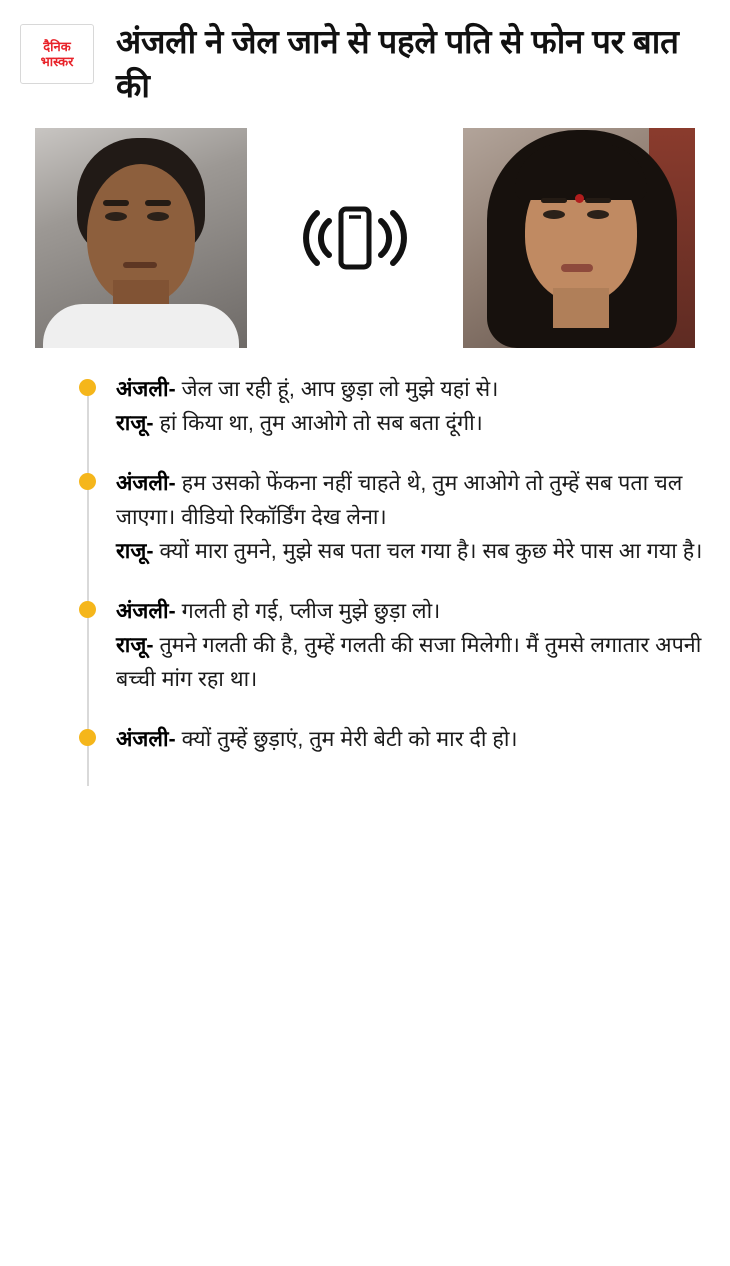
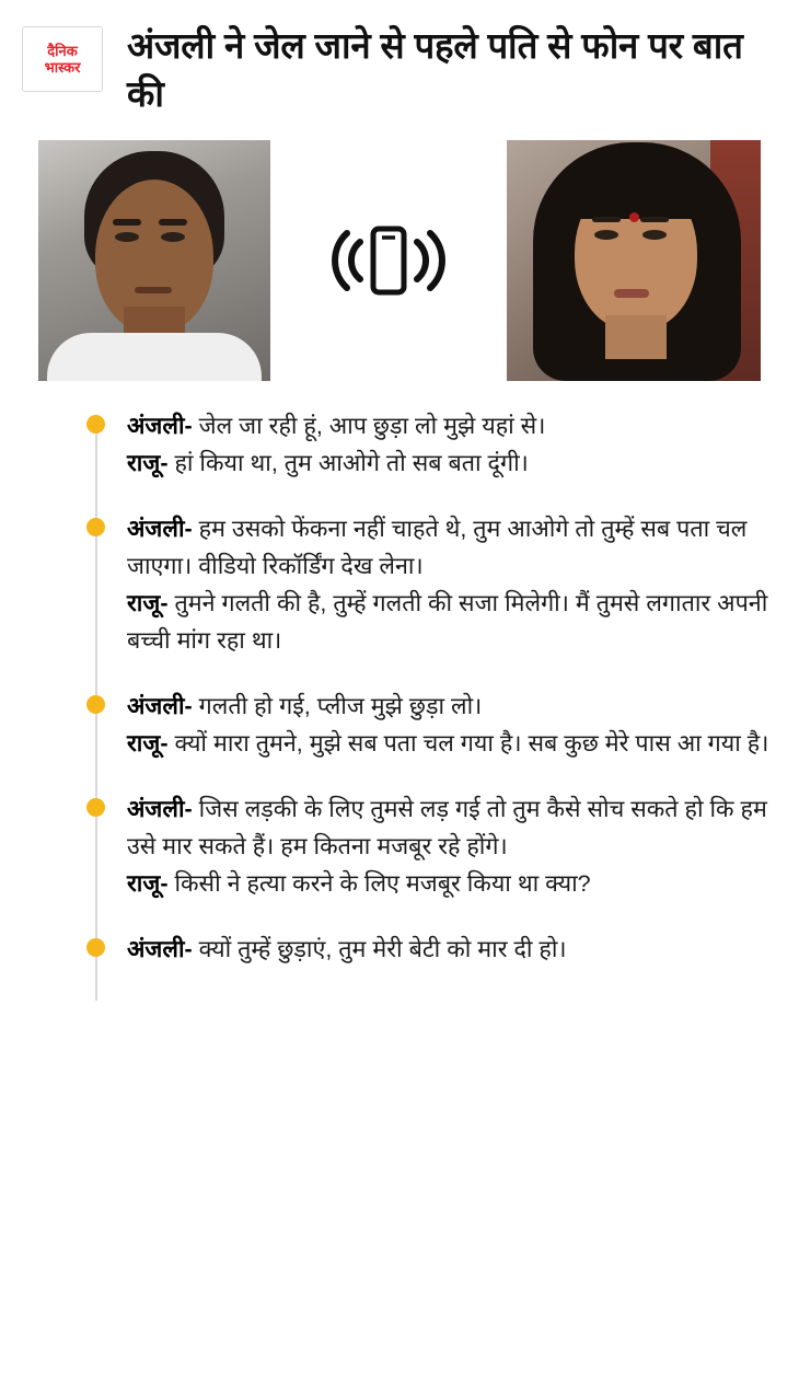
  दैनिक
  भास्कर
  अंजली ने जेल जाने से पहले पति से फोन पर बात की
  अंजली- जेल जा रही हूं, आप छुड़ा लो मुझे यहां से।
  राजू- हां किया था, तुम आओगे तो सब बता दूंगी।
  अंजली- हम उसको फेंकना नहीं चाहते थे, तुम आओगे तो तुम्हें सब पता चल जाएगा। वीडियो रिकॉर्डिंग देख लेना।
- राजू- क्यों मारा तुमने, मुझे सब पता चल गया है। सब कुछ मेरे पास आ गया है।
+ राजू- तुमने गलती की है, तुम्हें गलती की सजा मिलेगी। मैं तुमसे लगातार अपनी बच्ची मांग रहा था।
  अंजली- गलती हो गई, प्लीज मुझे छुड़ा लो।
- राजू- तुमने गलती की है, तुम्हें गलती की सजा मिलेगी। मैं तुमसे लगातार अपनी बच्ची मांग रहा था।
+ राजू- क्यों मारा तुमने, मुझे सब पता चल गया है। सब कुछ मेरे पास आ गया है।
+ अंजली- जिस लड़की के लिए तुमसे लड़ गई तो तुम कैसे सोच सकते हो कि हम उसे मार सकते हैं। हम कितना मजबूर रहे होंगे।
+ राजू- किसी ने हत्या करने के लिए मजबूर किया था क्या?
  अंजली- क्यों तुम्हें छुड़ाएं, तुम मेरी बेटी को मार दी हो।
